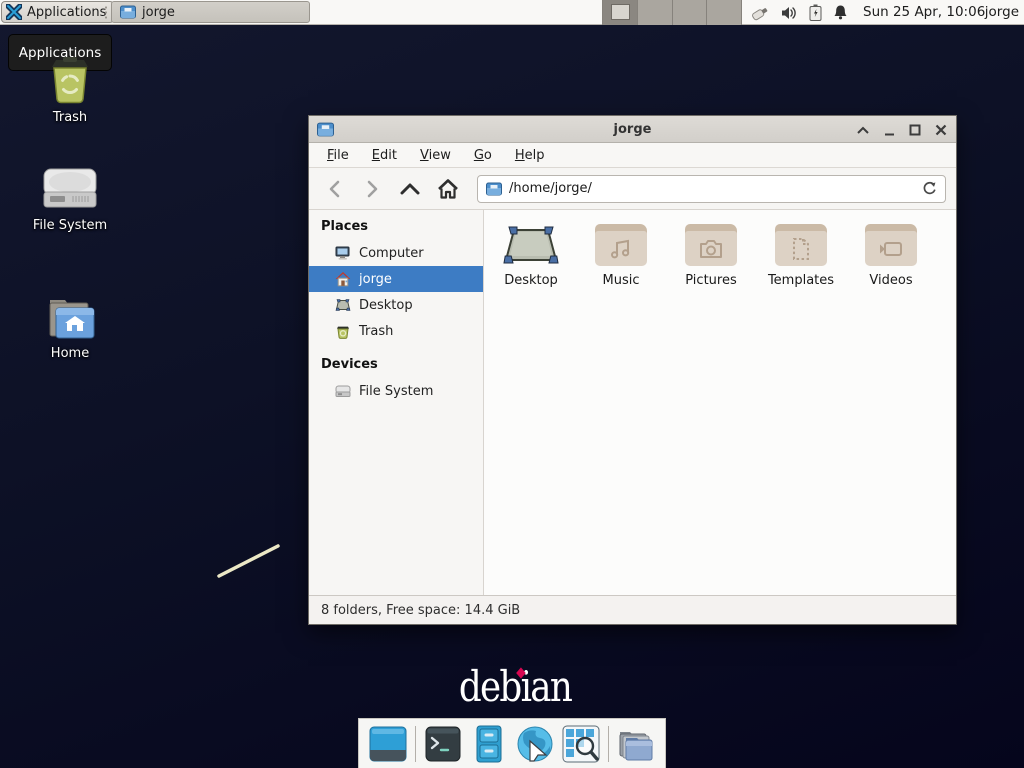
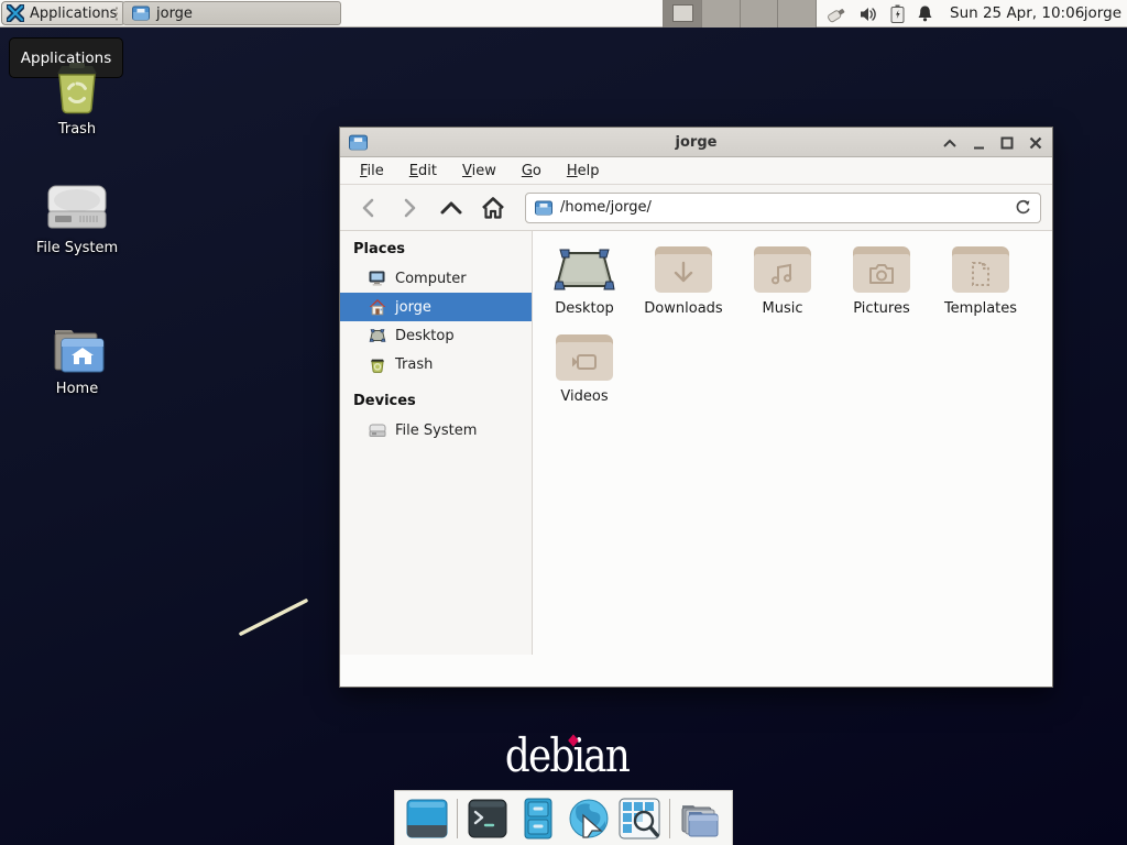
  Application
  jorge
  Sun 25 Apr, 10:06
  jorge
  Applications
  Trash
  File System
  Home
  jorge
  File
  Edit
  View
  Go
  Help
  /home/jorge/
  Places
  Computer
  jorge
  Desktop
  Trash
  Devices
  File System
  Desktop
+ Downloads
  Music
  Pictures
  Templates
  Videos
- 8 folders, Free space: 14.4 GiB
  debian
